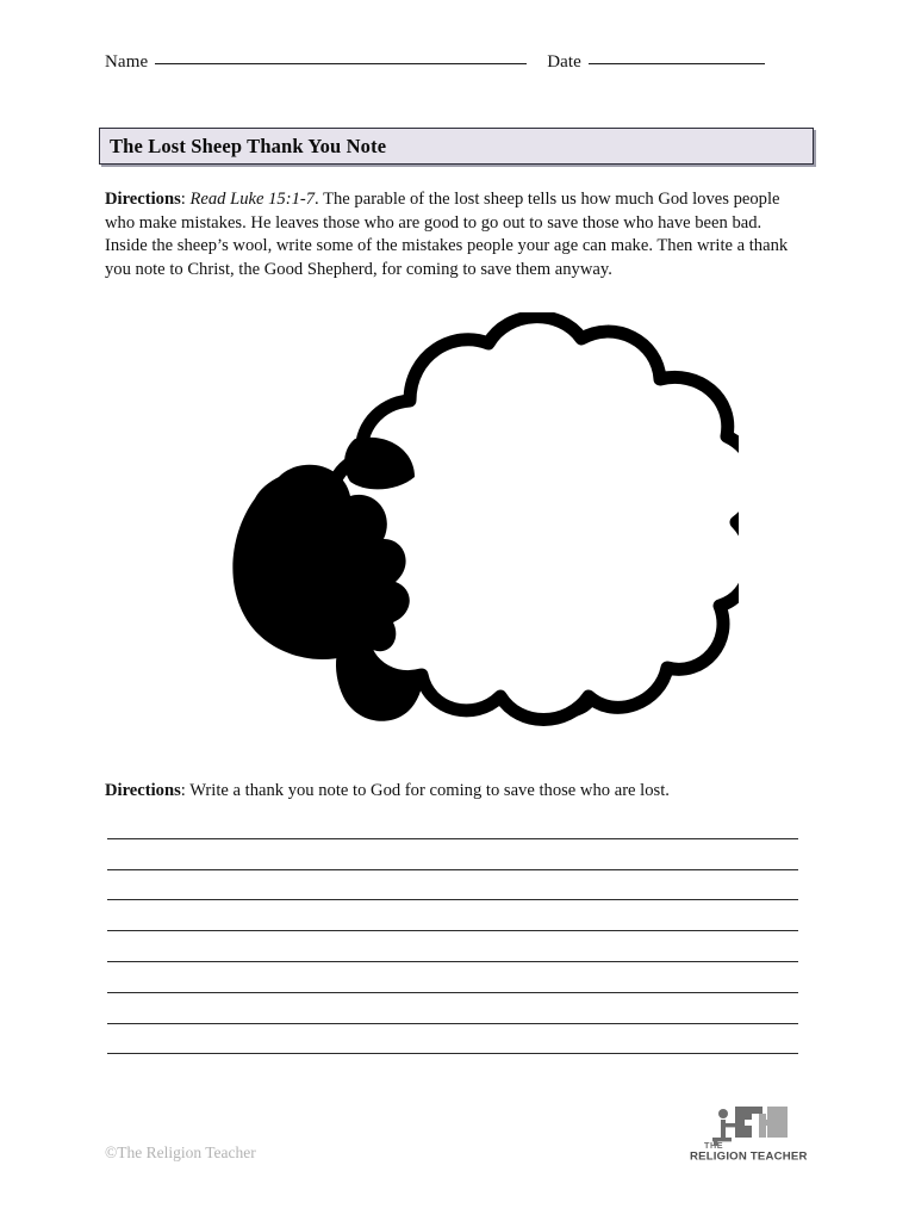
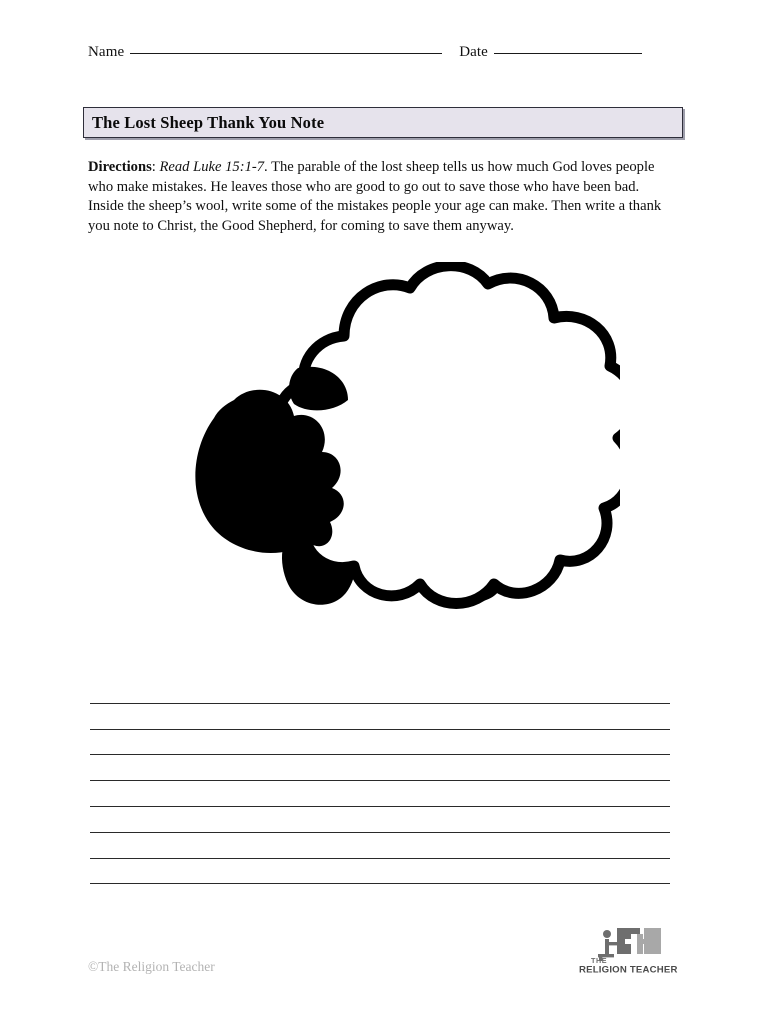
  Name
  Date
  The Lost Sheep Thank You Note
  Directions: Read Luke 15:1-7. The parable of the lost sheep tells us how much God loves people who make mistakes. He leaves those who are good to go out to save those who have been bad. Inside the sheep’s wool, write some of the mistakes people your age can make. Then write a thank you note to Christ, the Good Shepherd, for coming to save them anyway.
- Directions: Write a thank you note to God for coming to save those who are lost.
  ©The Religion Teacher
  THE
  RELIGION TEACHER
